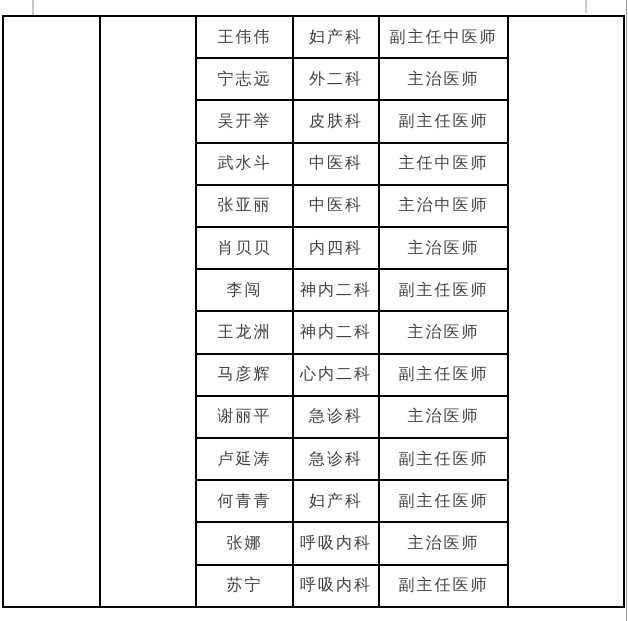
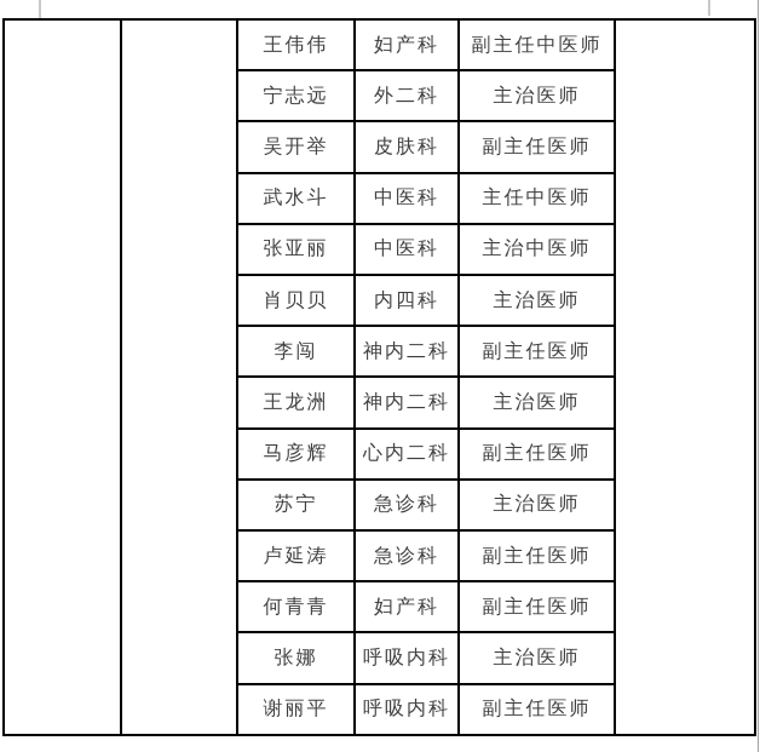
  		王伟伟	妇产科	副主任中医师
  宁志远	外二科	主治医师
  吴开举	皮肤科	副主任医师
  武水斗	中医科	主任中医师
  张亚丽	中医科	主治中医师
  肖贝贝	内四科	主治医师
  李闯	神内二科	副主任医师
  王龙洲	神内二科	主治医师
  马彦辉	心内二科	副主任医师
- 谢丽平	急诊科	主治医师
+ 苏宁	急诊科	主治医师
  卢延涛	急诊科	副主任医师
  何青青	妇产科	副主任医师
  张娜	呼吸内科	主治医师
- 苏宁	呼吸内科	副主任医师
+ 谢丽平	呼吸内科	副主任医师
